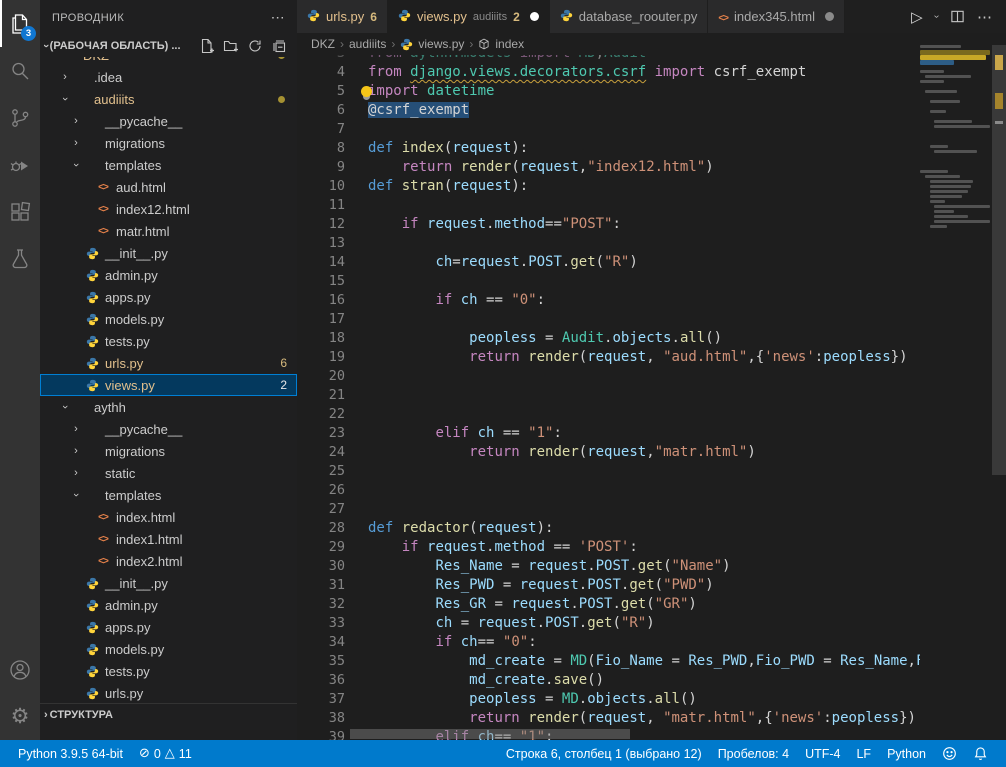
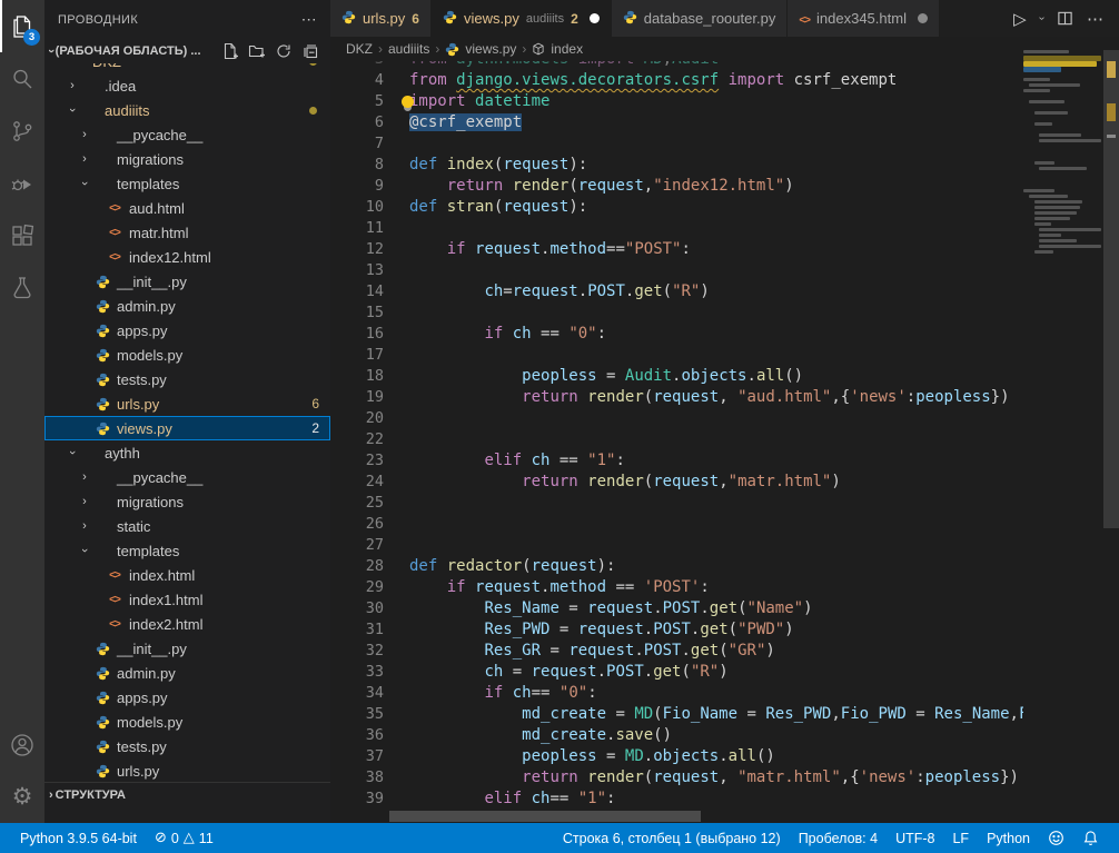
  3
  ⚙
  ПРОВОДНИК
  ⋯
  (РАБОЧАЯ ОБЛАСТЬ) ...
  ›
  .idea
  audiiits
  ›
  __pycache__
  ›
  migrations
  templates
  <>
  aud.html
  <>
- index12.html
+ matr.html
  <>
- matr.html
+ index12.html
  __init__.py
  admin.py
  apps.py
  models.py
  tests.py
  urls.py
  6
  views.py
  2
  aythh
  ›
  __pycache__
  ›
  migrations
  ›
  static
  templates
  <>
  index.html
  <>
  index1.html
  <>
  index2.html
  __init__.py
  admin.py
  apps.py
  models.py
  tests.py
  urls.py
  ›
  СТРУКТУРА
  urls.py
  6
  views.py
  audiiits
  2
  database_roouter.py
  <>
  index345.html
  ▷
  ⋯
  DKZ
  ›
  audiiits
  ›
  views.py
  ›
  index
  4
  from django.views.decorators.csrf import csrf_exempt
  5
  import datetime
  6
  @csrf_exempt
  7
  8
  def index(request):
  9
  return render(request,"index12.html")
  10
  def stran(request):
  11
  12
  if request.method=="POST":
  13
  14
  ch=request.POST.get("R")
  15
  16
  if ch == "0":
  17
  18
  peopless = Audit.objects.all()
  19
  return render(request, "aud.html",{'news':peopless})
  20
- 21
  22
  23
  elif ch == "1":
  24
  return render(request,"matr.html")
  25
  26
  27
  28
  def redactor(request):
  29
  if request.method == 'POST':
  30
  Res_Name = request.POST.get("Name")
  31
  Res_PWD = request.POST.get("PWD")
  32
  Res_GR = request.POST.get("GR")
  33
  ch = request.POST.get("R")
  34
  if ch== "0":
  35
  md_create = MD(Fio_Name = Res_PWD,Fio_PWD = Res_Name,
  36
  md_create.save()
  37
  peopless = MD.objects.all()
  38
  return render(request, "matr.html",{'news':peopless})
  39
  elif ch== "1":
  Python 3.9.5 64-bit
  ⊘
  0
  △
  11
  Строка 6, столбец 1 (выбрано 12)
  Пробелов: 4
- UTF-4
+ UTF-8
  LF
  Python
